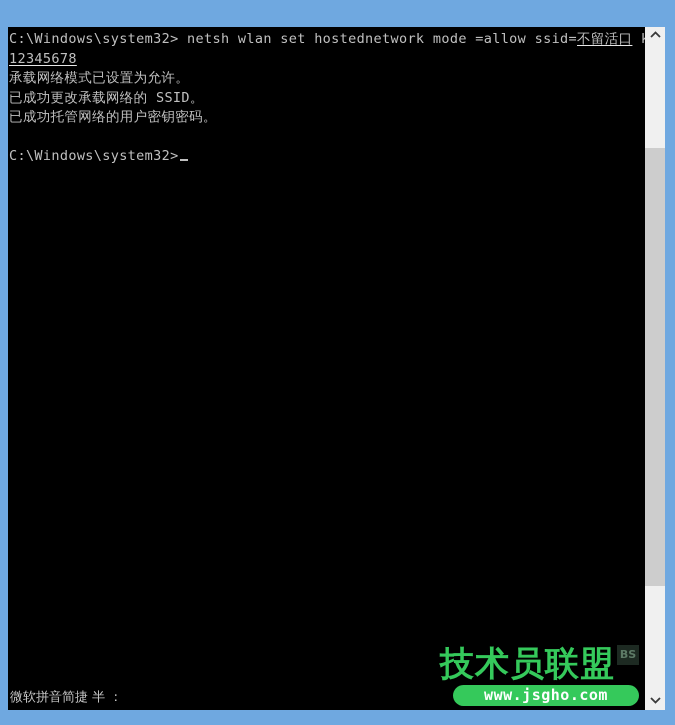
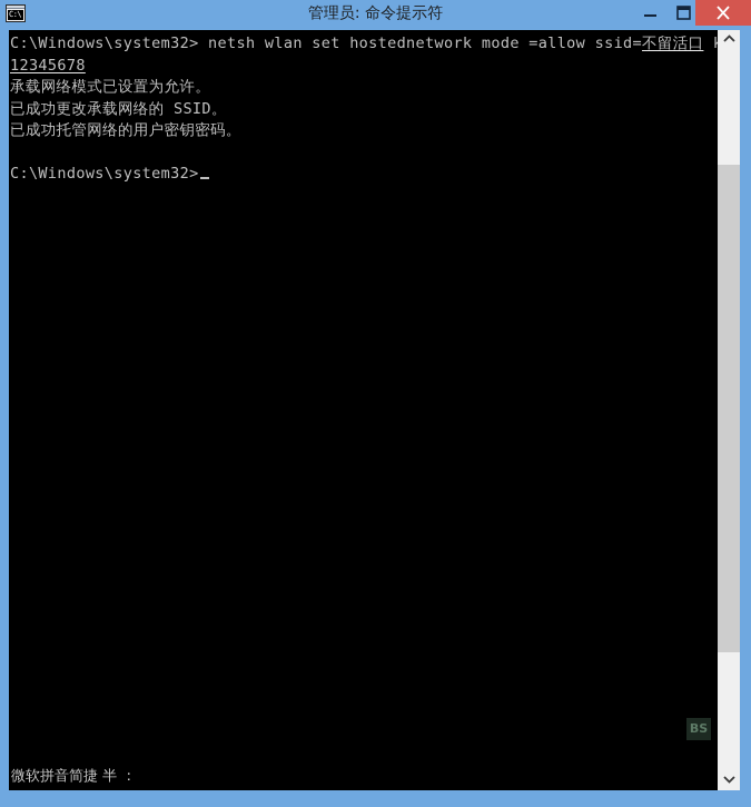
+ C:\
+ 管理员: 命令提示符
  C:\Windows\system32> netsh wlan set hostednetwork mode =allow ssid=不留活口
  12345678
  承载网络模式已设置为允许。
  已成功更改承载网络的 SSID。
  已成功托管网络的用户密钥密码。
  C:\Windows\system32>
  微软拼音简捷 半 ：
  BS
- 技术员联盟
- www.jsgho.com
